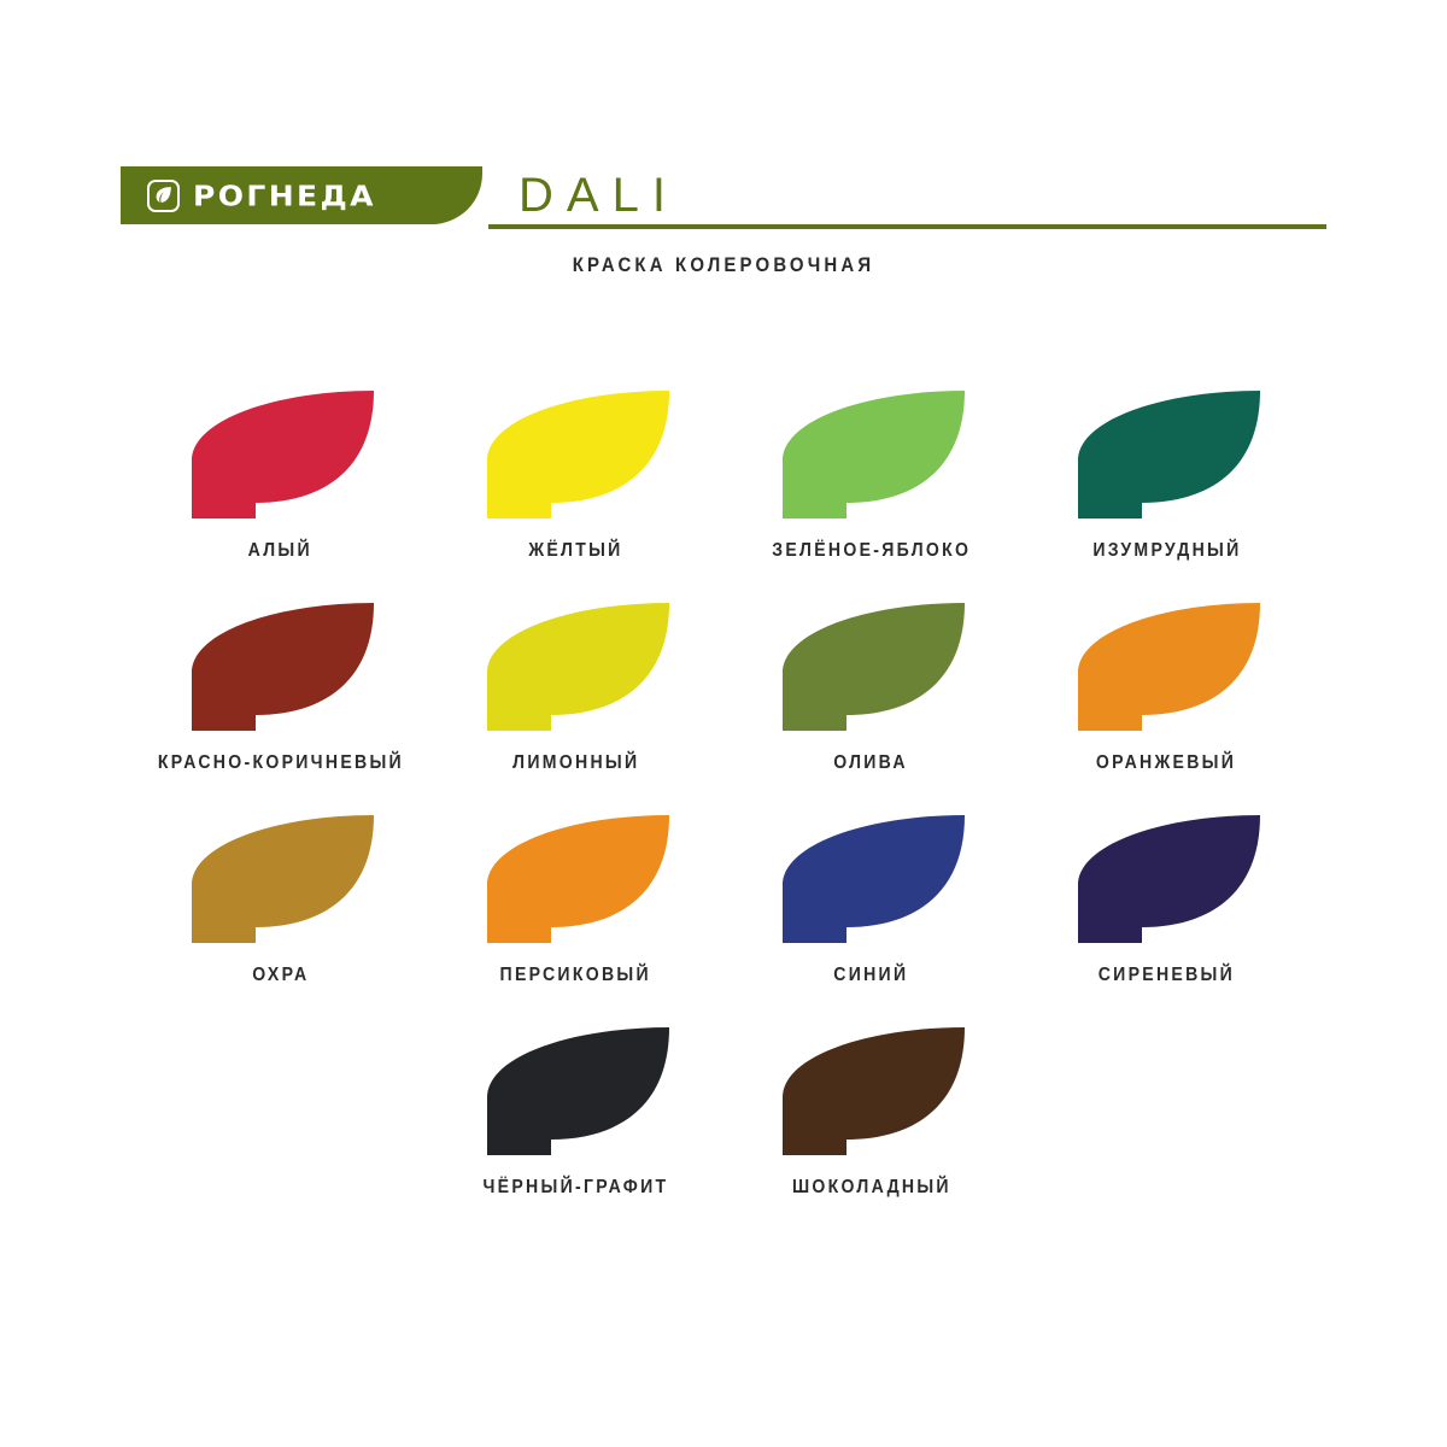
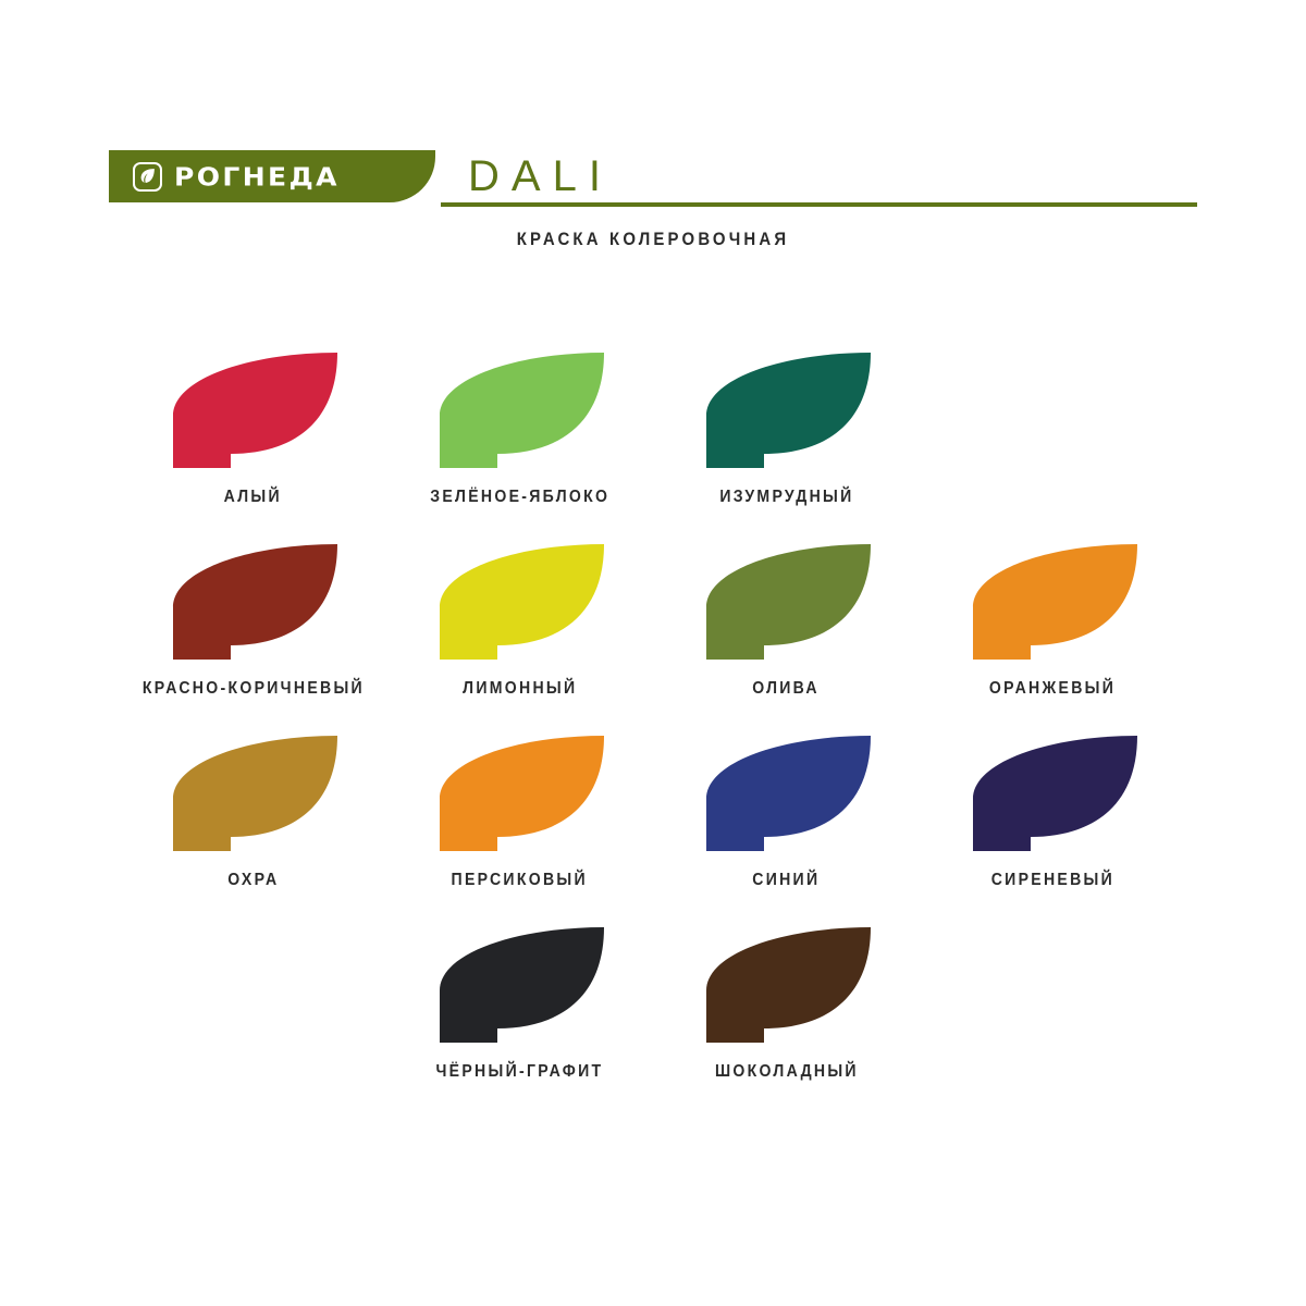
  РОГНЕДА
  DALI
  КРАСКА КОЛЕРОВОЧНАЯ
  АЛЫЙ
- ЖЁЛТЫЙ
  ЗЕЛЁНОЕ-ЯБЛОКО
  ИЗУМРУДНЫЙ
  КРАСНО-КОРИЧНЕВЫЙ
  ЛИМОННЫЙ
  ОЛИВА
  ОРАНЖЕВЫЙ
  ОХРА
  ПЕРСИКОВЫЙ
  СИНИЙ
  СИРЕНЕВЫЙ
  ЧЁРНЫЙ-ГРАФИТ
  ШОКОЛАДНЫЙ
